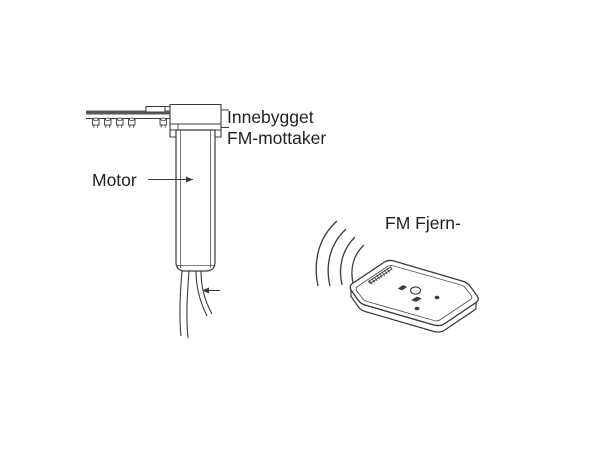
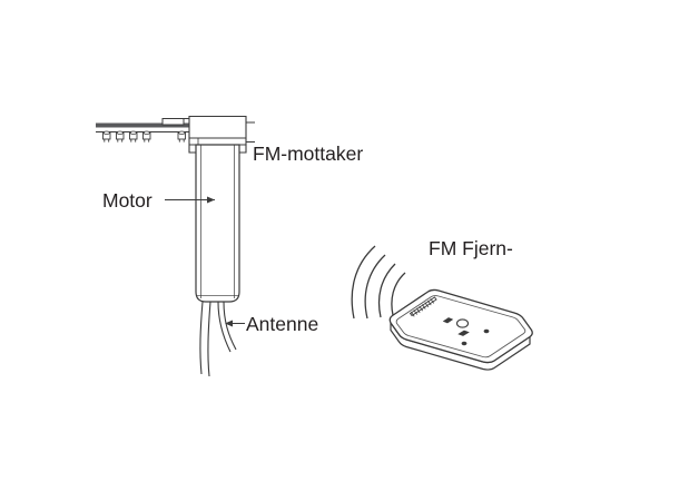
- Innebygget
  FM-mottaker
  Motor
+ Antenne
  FM Fjern-
